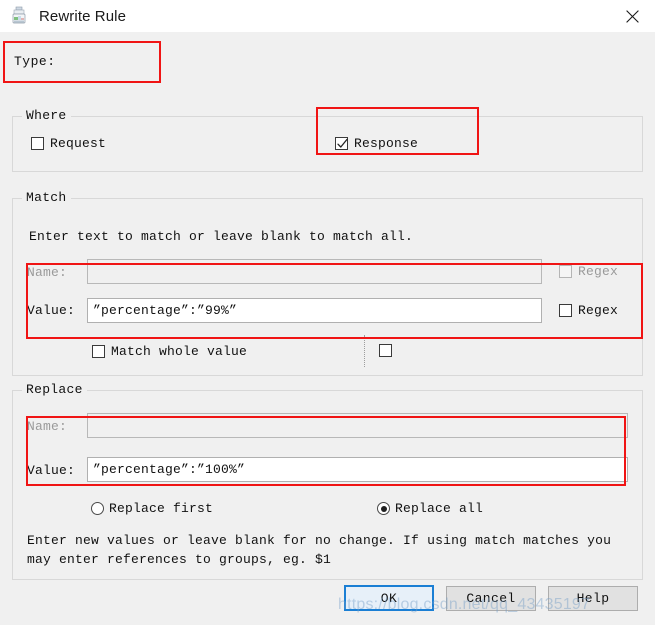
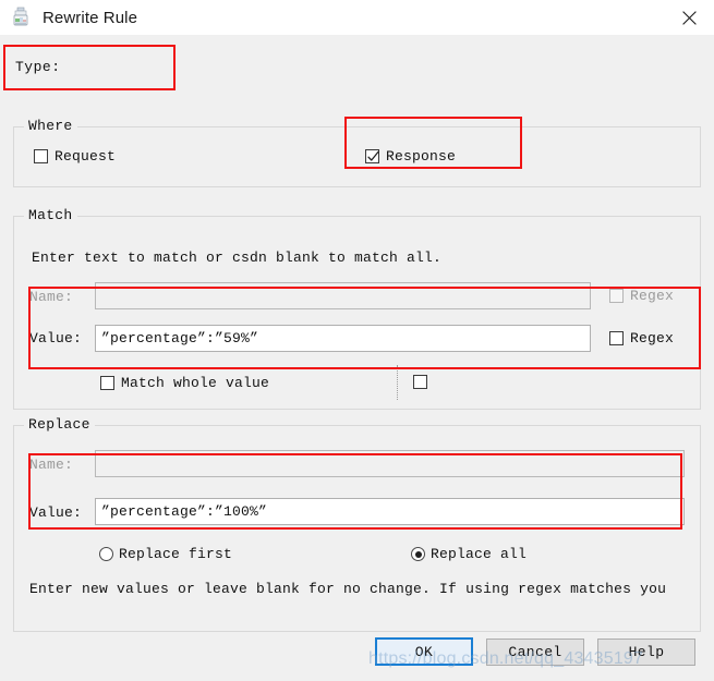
  Rewrite Rule
  Type:
  Where
  Request
  Response
  Match
- Enter text to match or leave blank to match all.
+ Enter text to match or csdn blank to match all.
  Name:
  Regex
  Value:
- ”percentage”:”99%”
+ ”percentage”:”59%”
  Regex
  Match whole value
  Replace
  Name:
  Value:
  ”percentage”:”100%”
  Replace first
  Replace all
- Enter new values or leave blank for no change. If using match matches you
+ Enter new values or leave blank for no change. If using regex matches you
- may enter references to groups, eg. $1
  OK
  Cancel
  Help
  https://blog.csdn.net/qq_43435197
